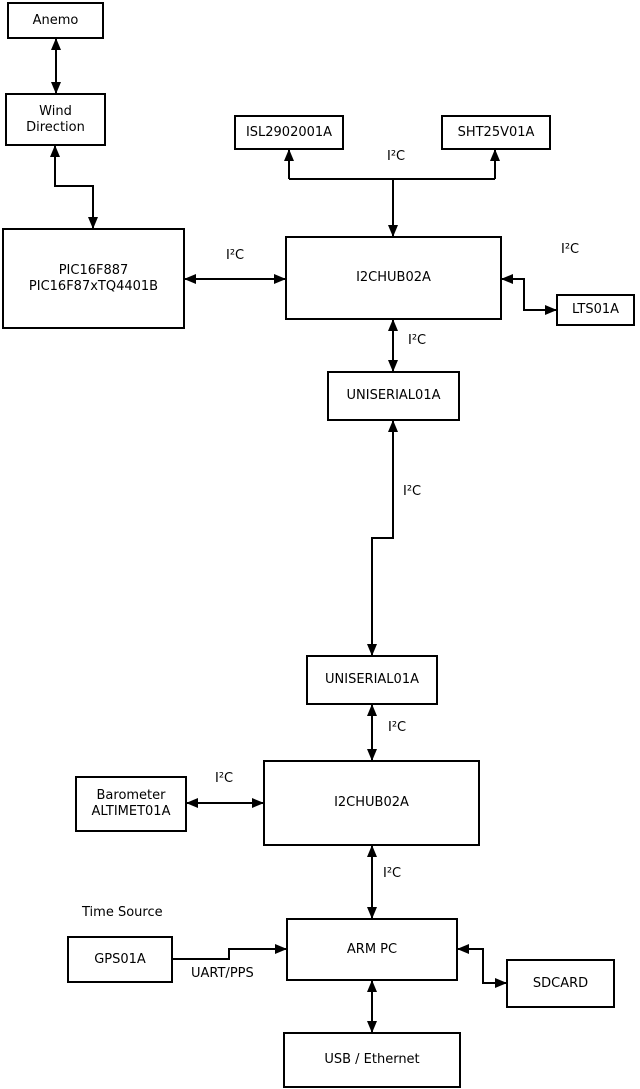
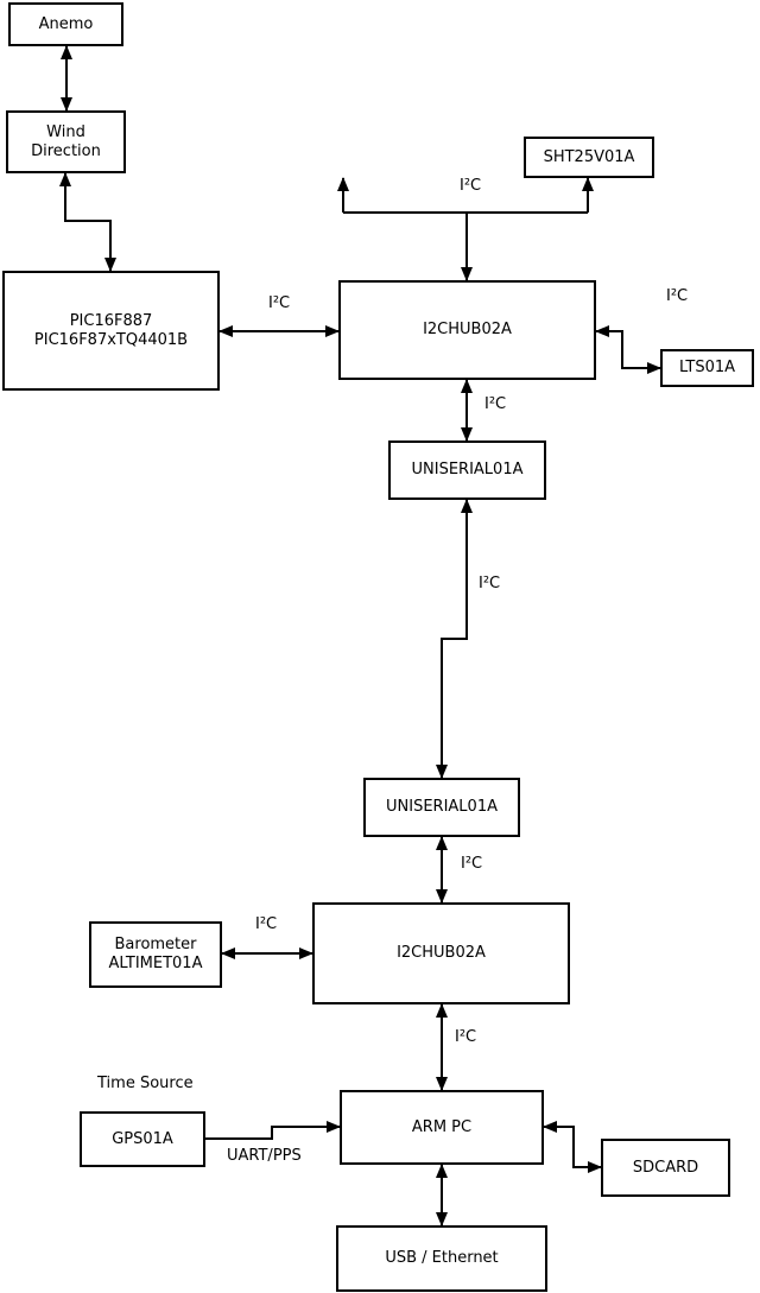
  Anemo
  Wind
  Direction
  PIC16F887
  PIC16F87xTQ4401B
- ISL2902001A
  SHT25V01A
  I2CHUB02A
  LTS01A
  UNISERIAL01A
  UNISERIAL01A
  I2CHUB02A
  Barometer
  ALTIMET01A
  GPS01A
  ARM PC
  SDCARD
  USB / Ethernet
  I²C
  I²C
  I²C
  I²C
  I²C
  I²C
  I²C
  I²C
  Time Source
  UART/PPS
